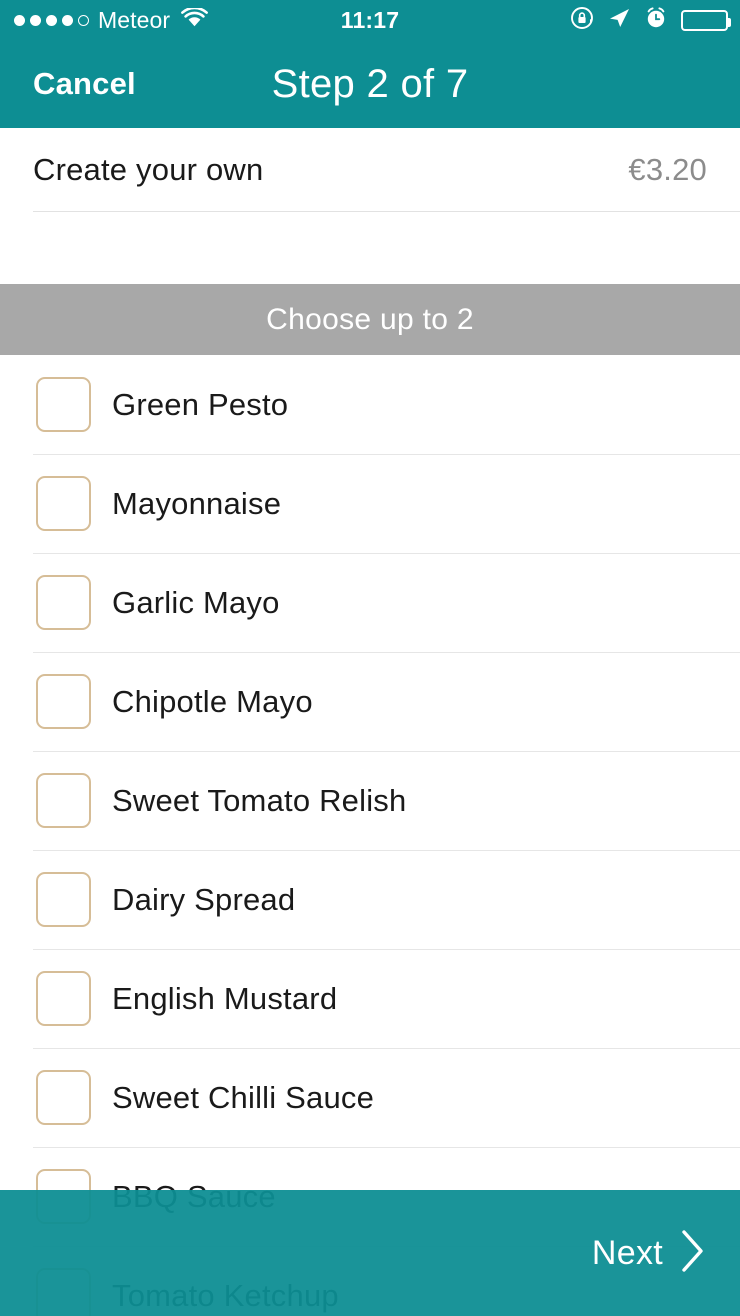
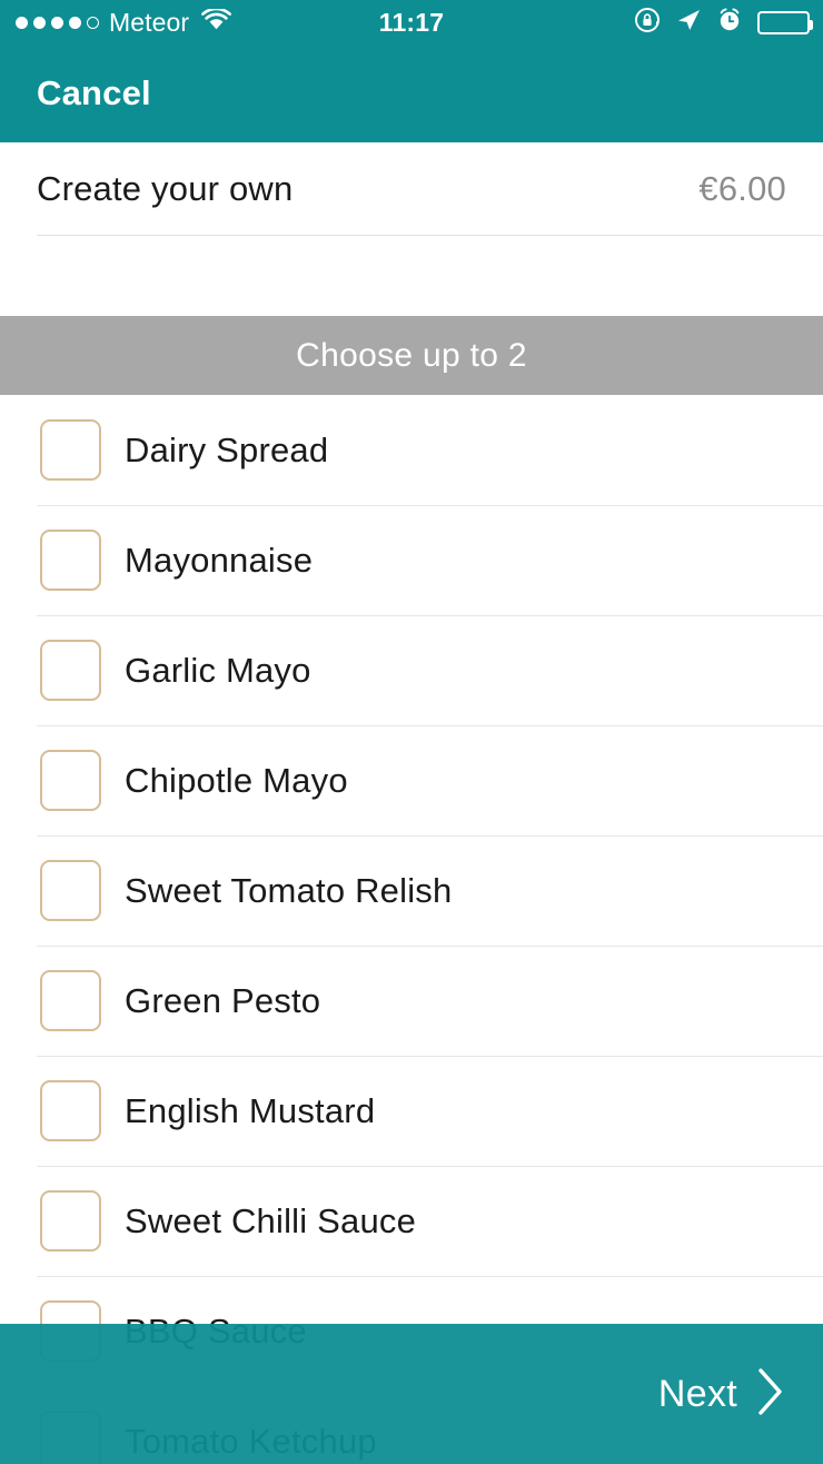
  Meteor
  11:17
  Cancel
- Step 2 of 7
  Create your own
- €3.20
+ €6.00
  Choose up to 2
- Green Pesto
+ Dairy Spread
  Mayonnaise
  Garlic Mayo
  Chipotle Mayo
  Sweet Tomato Relish
- Dairy Spread
+ Green Pesto
  English Mustard
  Sweet Chilli Sauce
  Next
